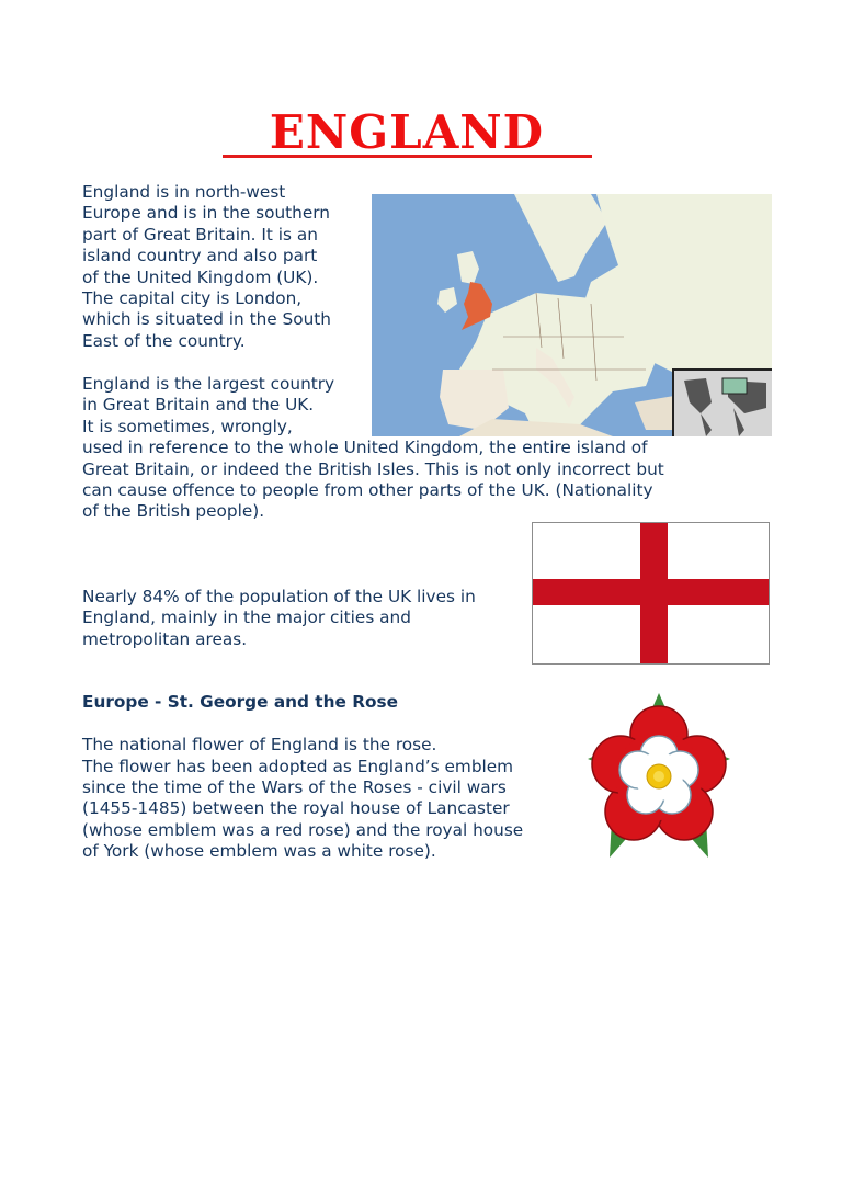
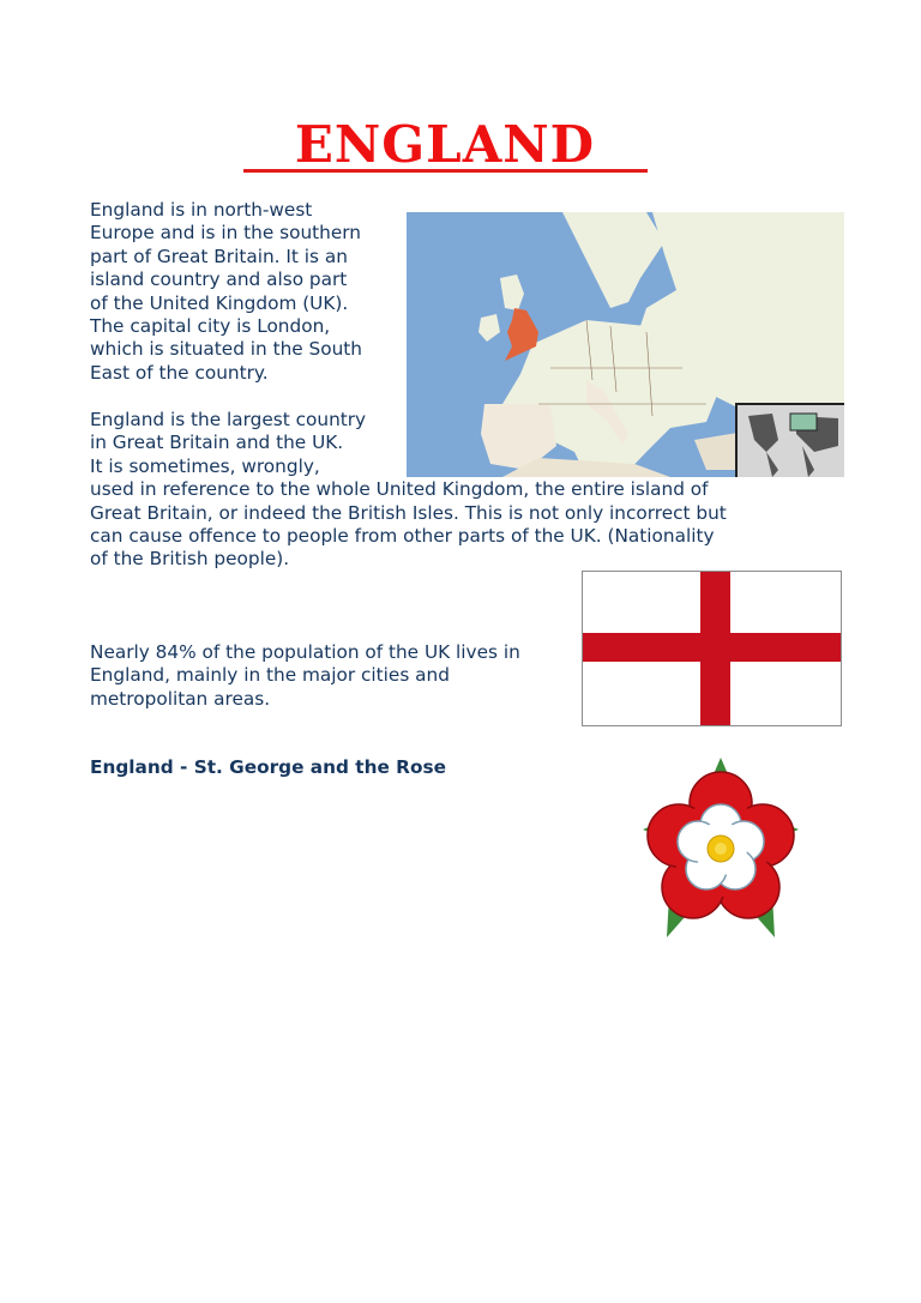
  ENGLAND
  England is in north-west
  Europe and is in the southern
  part of Great Britain. It is an
  island country and also part
  of the United Kingdom (UK).
  The capital city is London,
  which is situated in the South
  East of the country.
  England is the largest country
  in Great Britain and the UK.
  It is sometimes, wrongly,
  used in reference to the whole United Kingdom, the entire island of
  Great Britain, or indeed the British Isles. This is not only incorrect but
  can cause offence to people from other parts of the UK. (Nationality
  of the British people).
  Nearly 84% of the population of the UK lives in
  England, mainly in the major cities and
  metropolitan areas.
- Europe - St. George and the Rose
+ England - St. George and the Rose
- The national flower of England is the rose.
- The flower has been adopted as England’s emblem
- since the time of the Wars of the Roses - civil wars
- (1455-1485) between the royal house of Lancaster
- (whose emblem was a red rose) and the royal house
- of York (whose emblem was a white rose).
